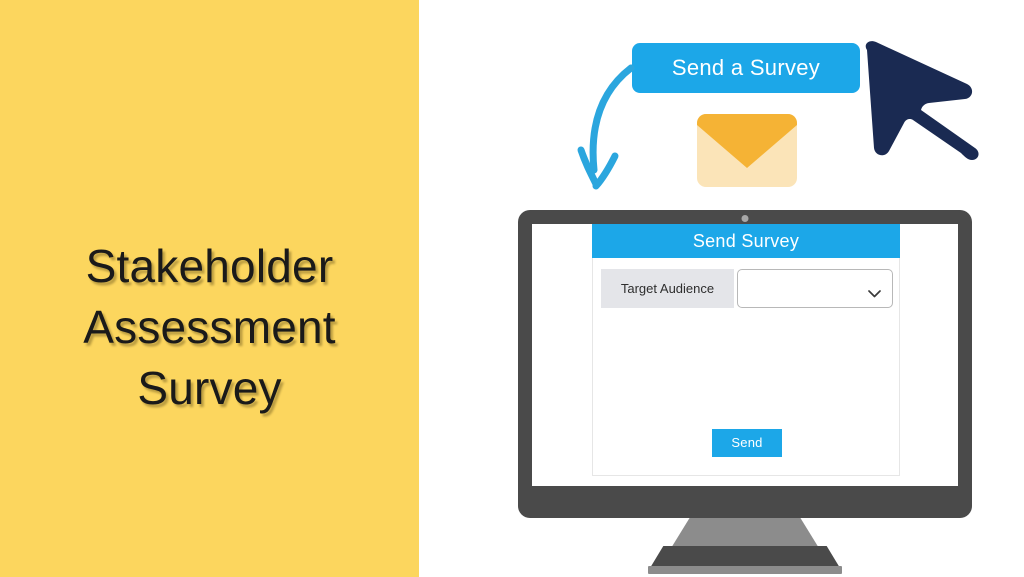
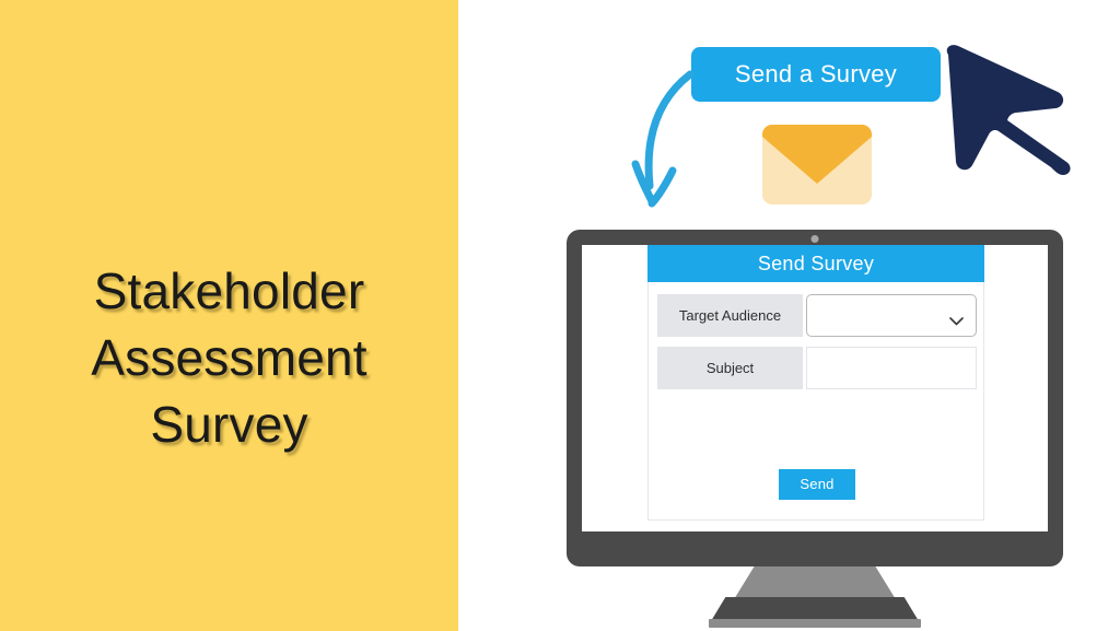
  Stakeholder
  Assessment
  Survey
  Send a Survey
  Send Survey
  Target Audience
+ Subject
  Send
